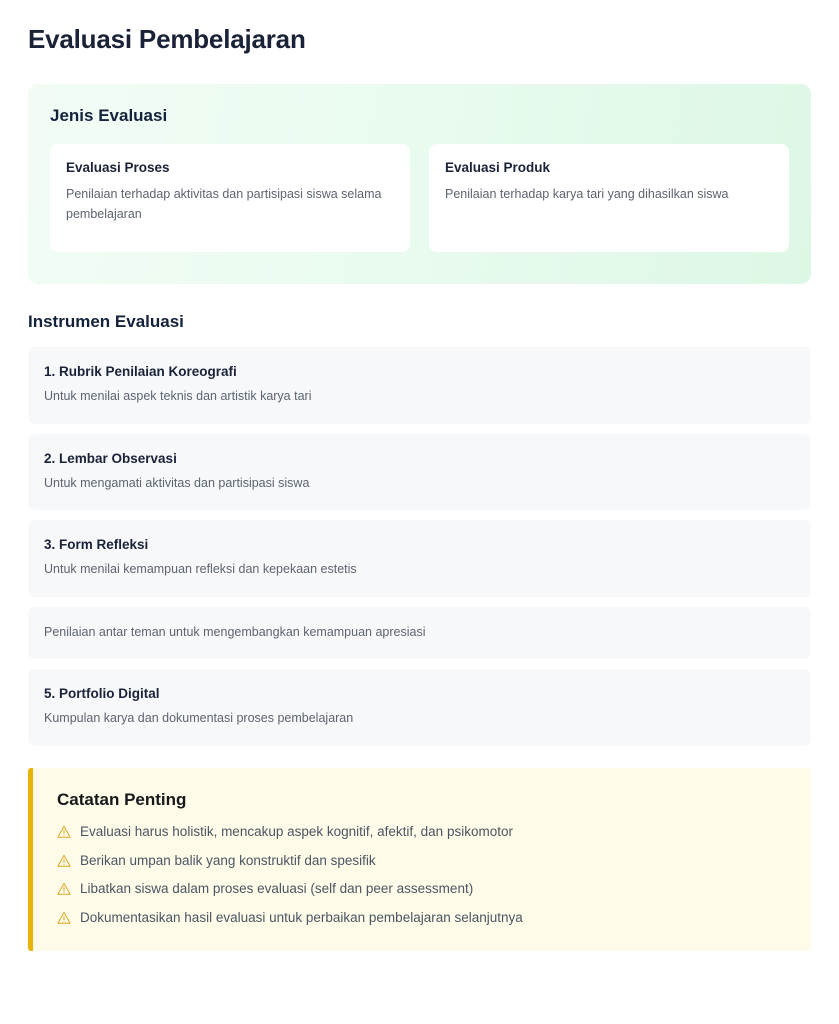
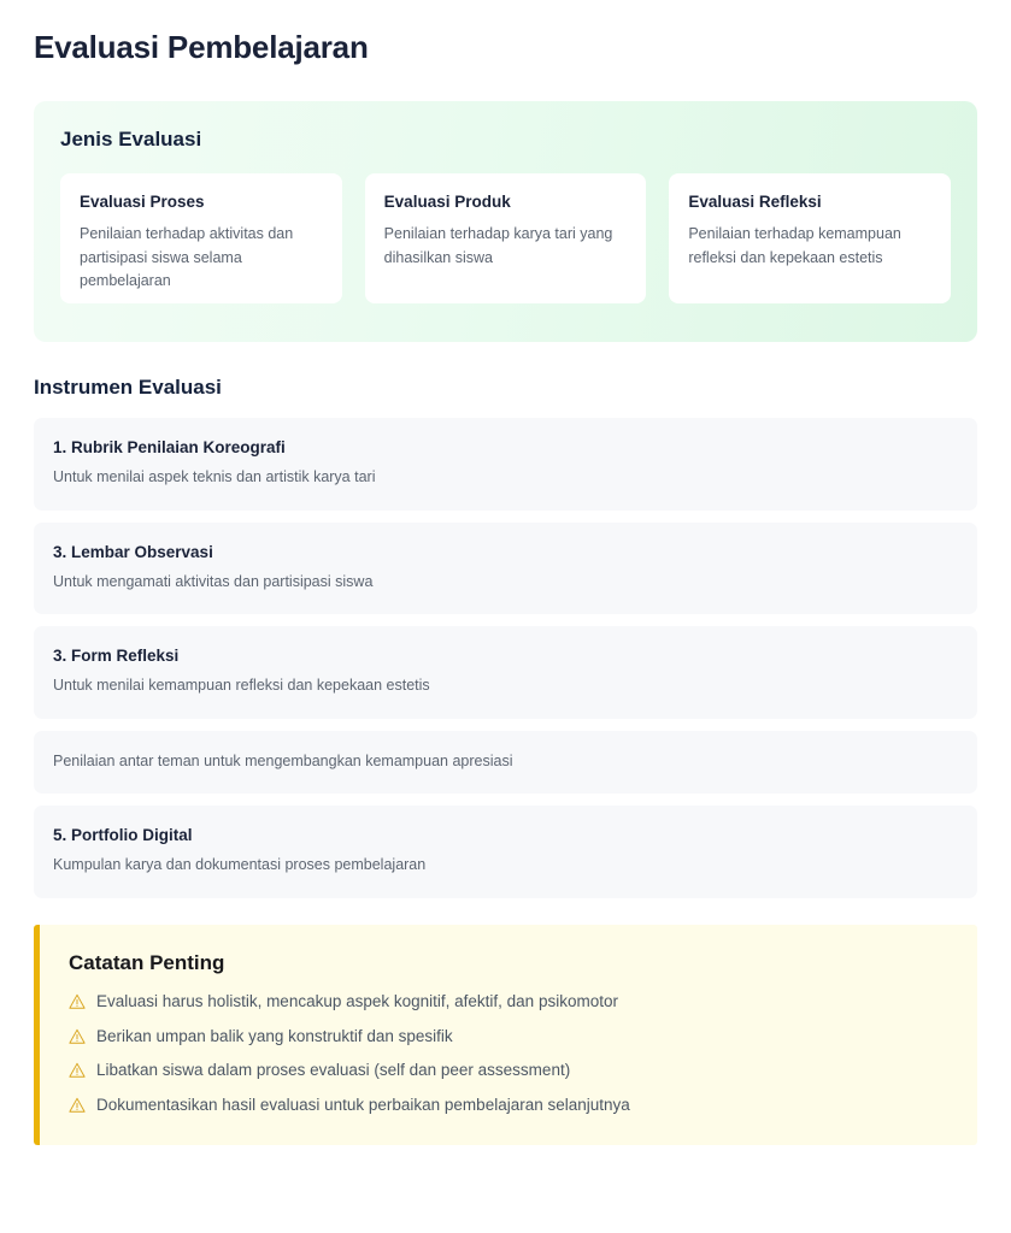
  Evaluasi Pembelajaran
  Jenis Evaluasi
  Evaluasi Proses
  Penilaian terhadap aktivitas dan partisipasi siswa selama pembelajaran
  Evaluasi Produk
  Penilaian terhadap karya tari yang dihasilkan siswa
+ Evaluasi Refleksi
+ Penilaian terhadap kemampuan refleksi dan kepekaan estetis
  Instrumen Evaluasi
  1. Rubrik Penilaian Koreografi
  Untuk menilai aspek teknis dan artistik karya tari
- 2. Lembar Observasi
+ 3. Lembar Observasi
  Untuk mengamati aktivitas dan partisipasi siswa
  3. Form Refleksi
  Untuk menilai kemampuan refleksi dan kepekaan estetis
  Penilaian antar teman untuk mengembangkan kemampuan apresiasi
  5. Portfolio Digital
  Kumpulan karya dan dokumentasi proses pembelajaran
  Catatan Penting
  Evaluasi harus holistik, mencakup aspek kognitif, afektif, dan psikomotor
  Berikan umpan balik yang konstruktif dan spesifik
  Libatkan siswa dalam proses evaluasi (self dan peer assessment)
  Dokumentasikan hasil evaluasi untuk perbaikan pembelajaran selanjutnya
